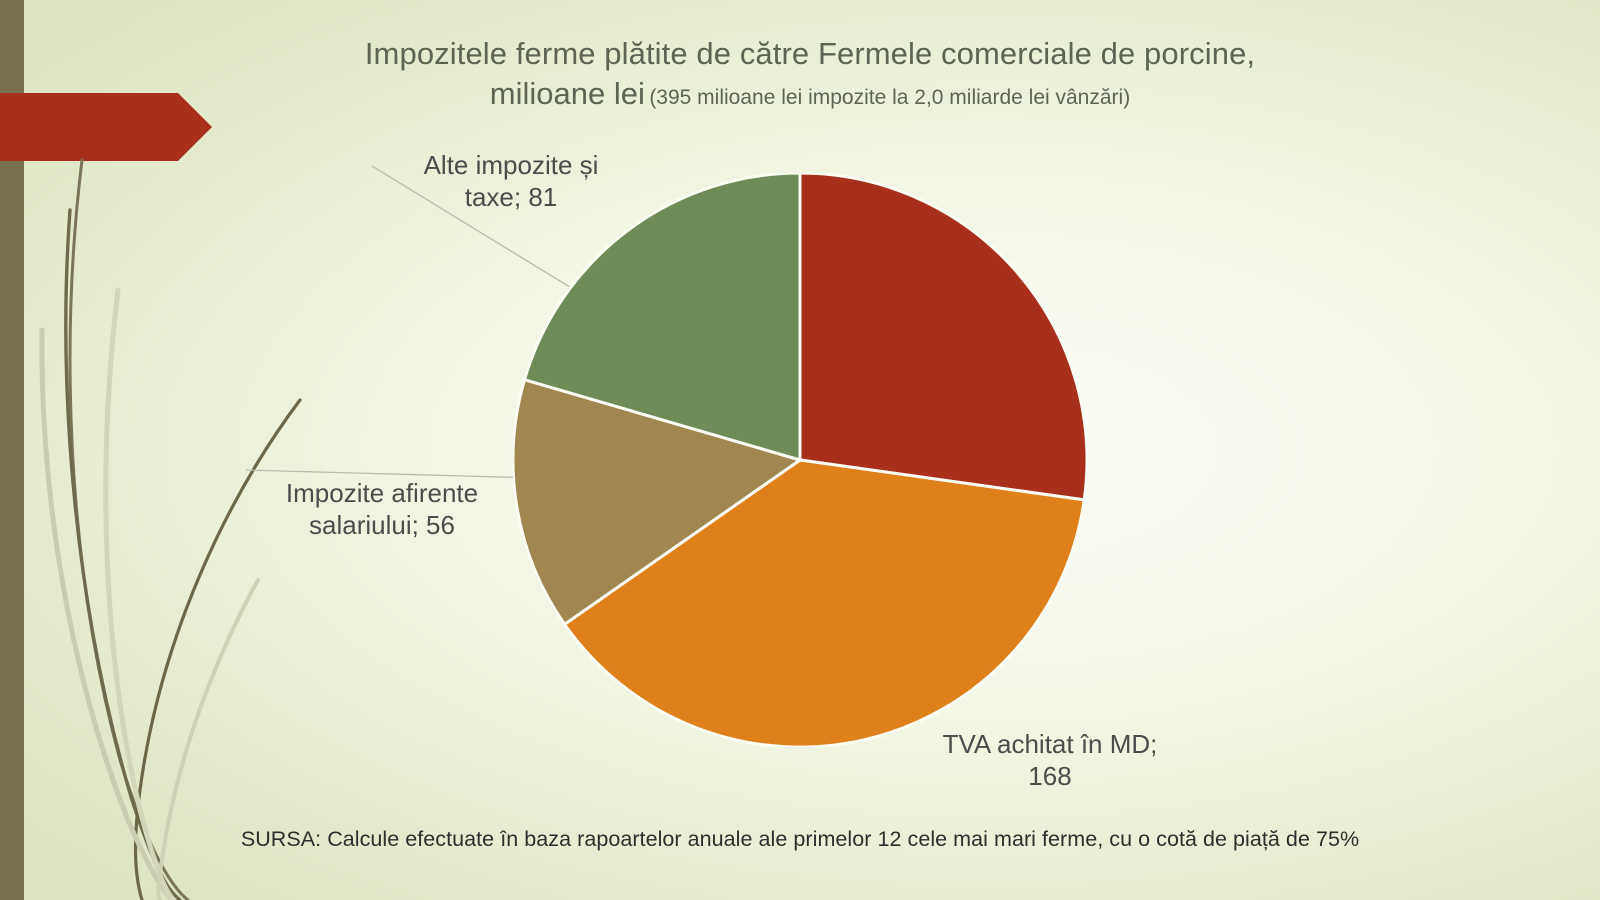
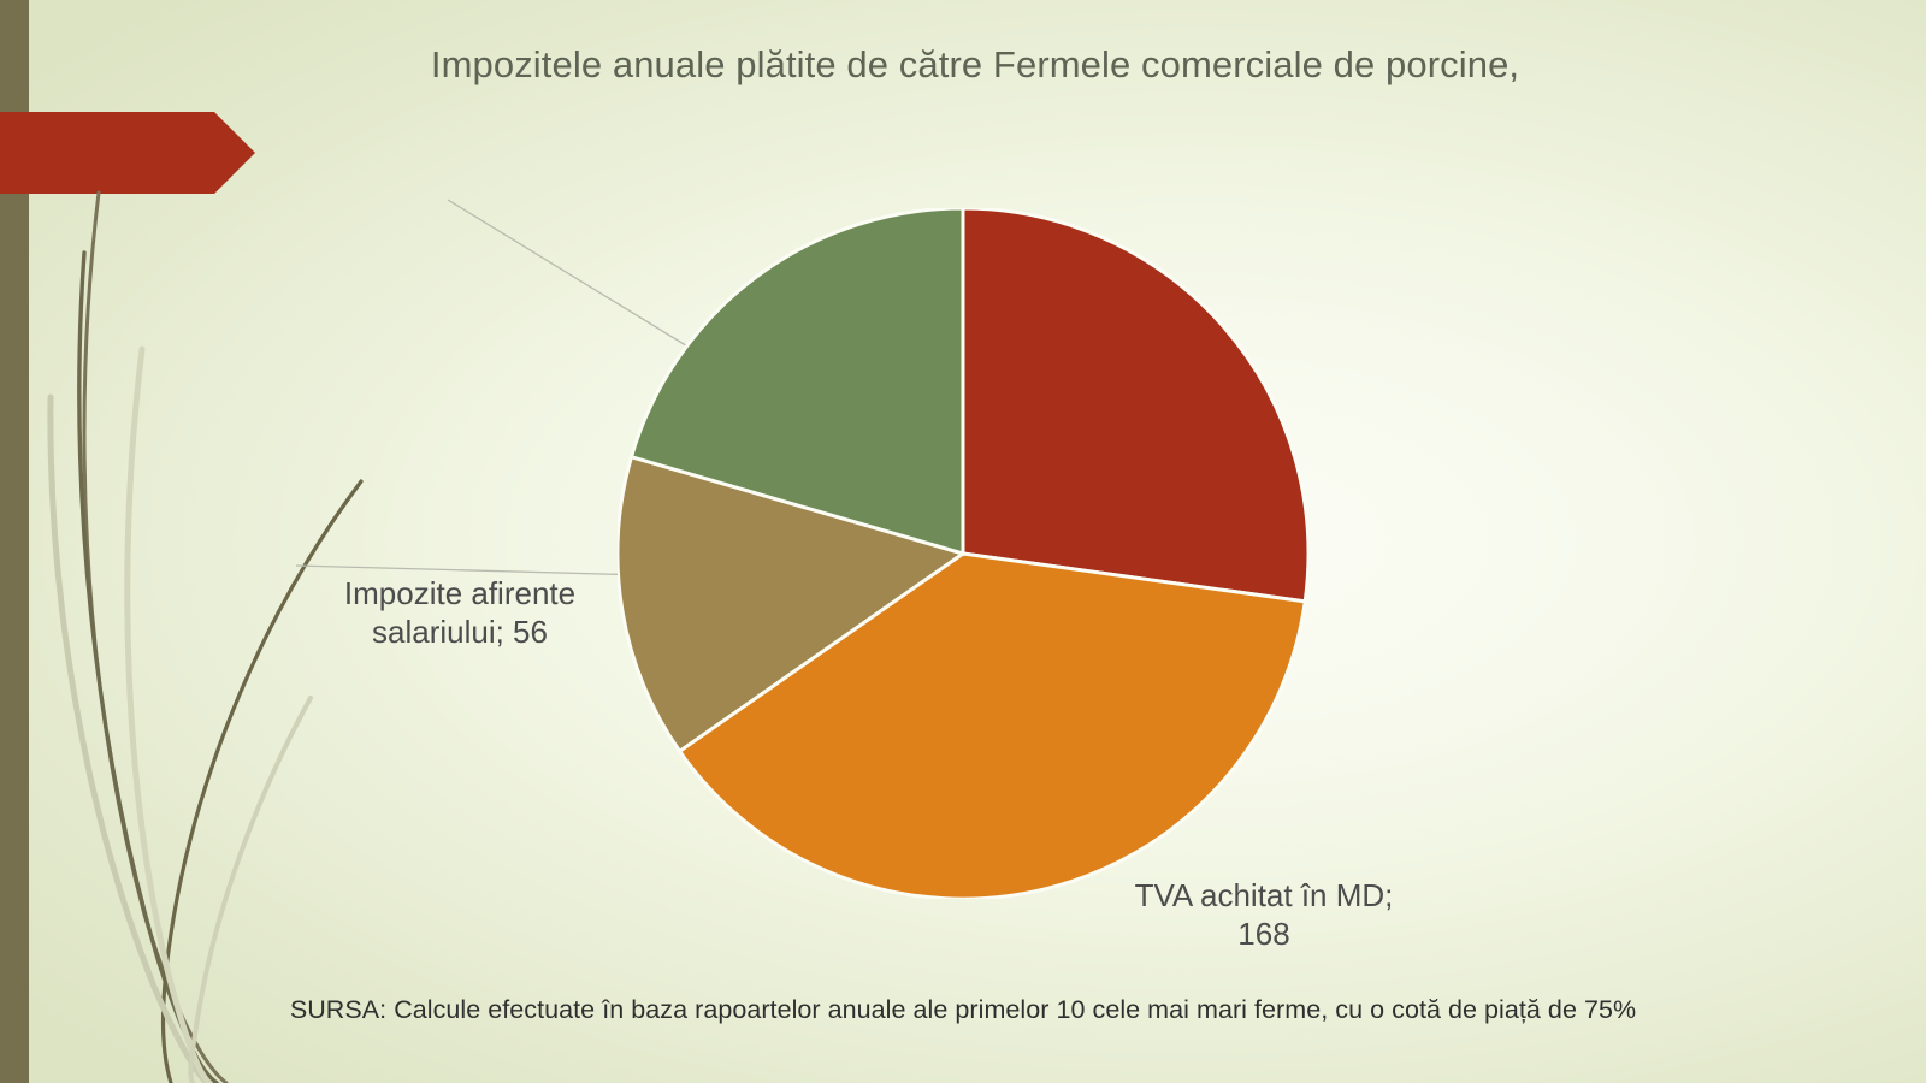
- Impozitele ferme plătite de către Fermele comerciale de porcine,
+ Impozitele anuale plătite de către Fermele comerciale de porcine,
- milioane lei (395 milioane lei impozite la 2,0 miliarde lei vânzări)
- Alte impozite și
- taxe; 81
  Impozite afirente
  salariului; 56
  TVA achitat în MD;
  168
- SURSA: Calcule efectuate în baza rapoartelor anuale ale primelor 12 cele mai mari ferme, cu o cotă de piață de 75%
+ SURSA: Calcule efectuate în baza rapoartelor anuale ale primelor 10 cele mai mari ferme, cu o cotă de piață de 75%
